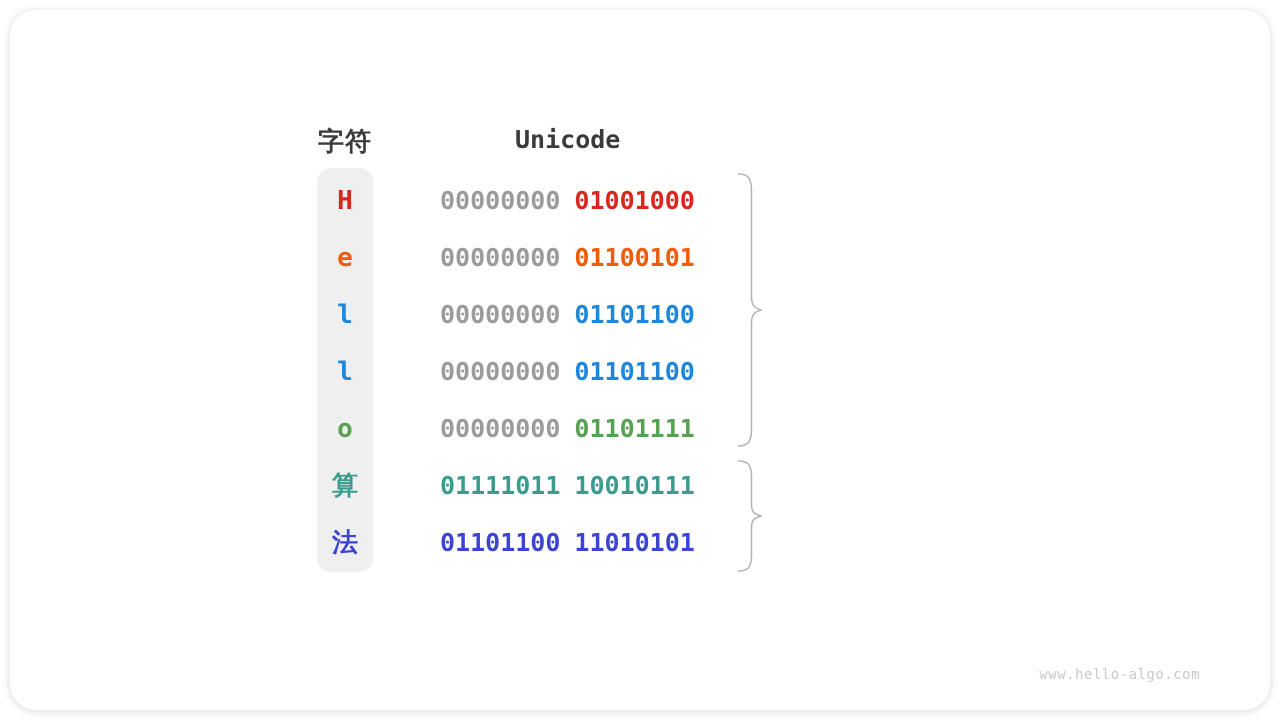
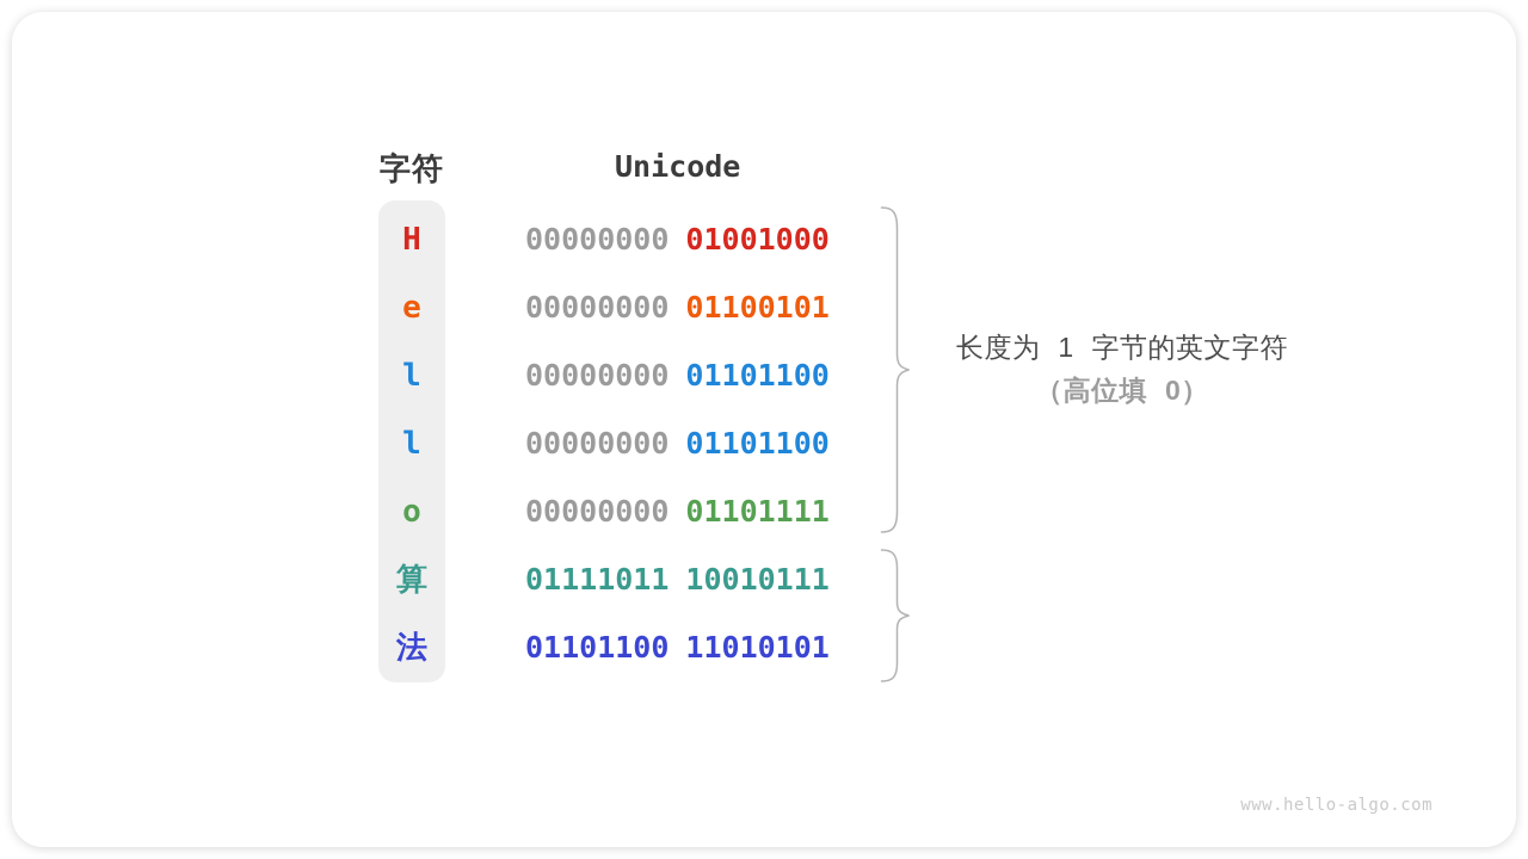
  字符
  Unicode
  H
  00000000 01001000
  e
  00000000 01100101
  l
  00000000 01101100
  l
  00000000 01101100
  o
  00000000 01101111
  算
  01111011 10010111
  法
  01101100 11010101
+ 长度为 1 字节的英文字符
+ （高位填 0）
  www.hello-algo.com
